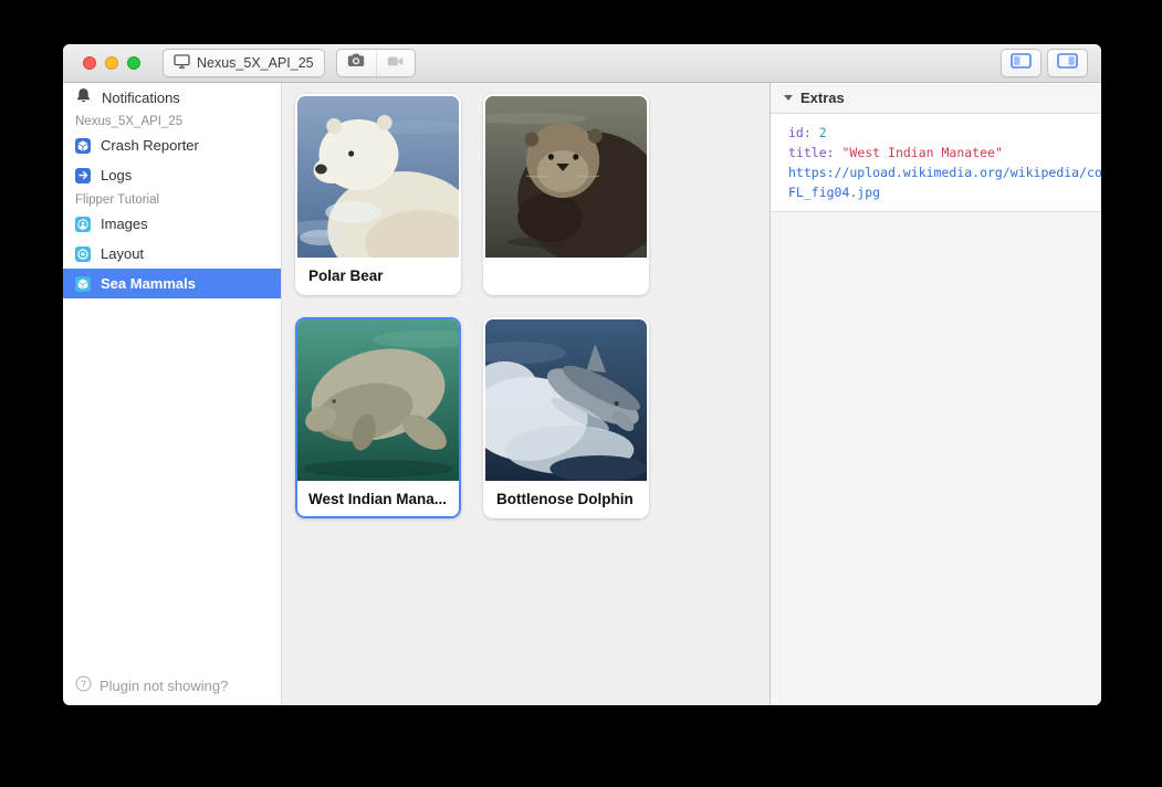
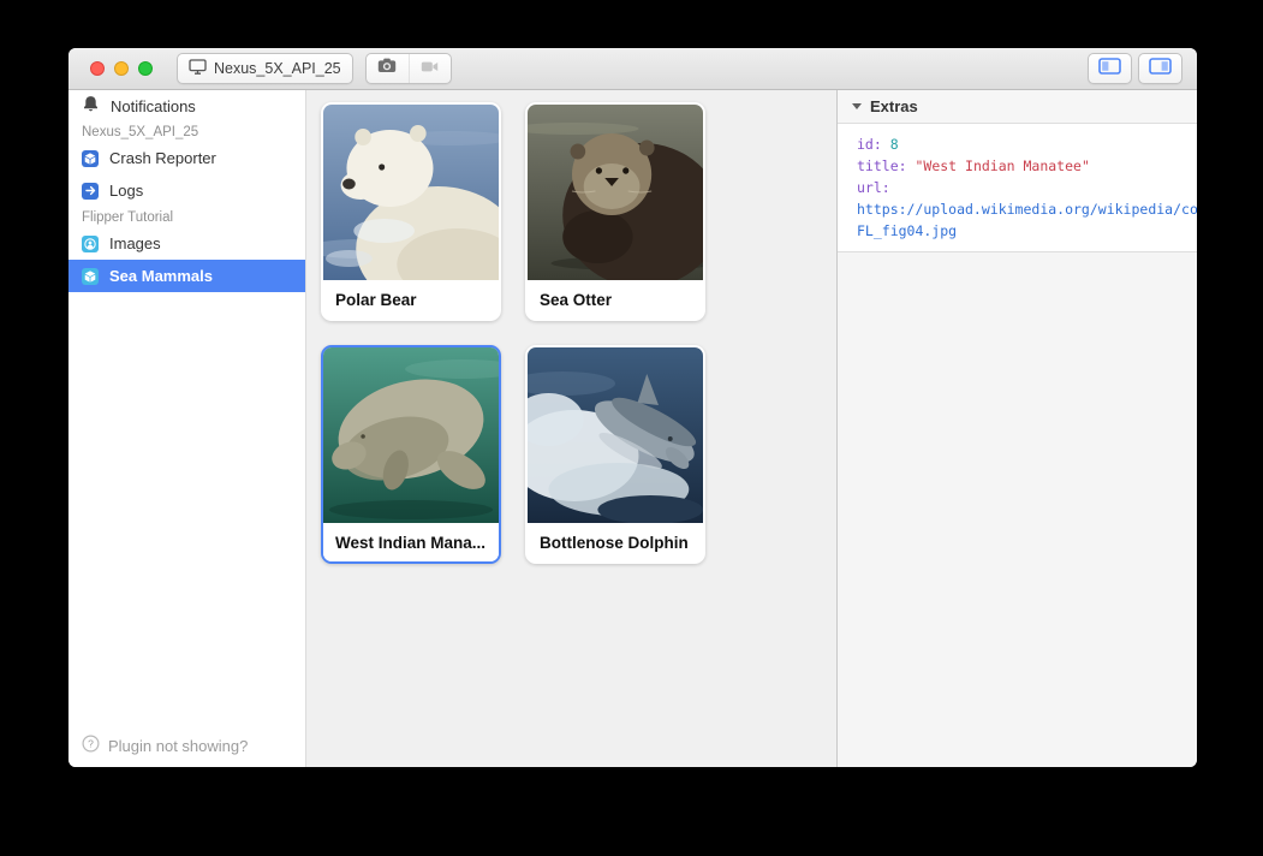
  Nexus_5X_API_25
  Notifications
  Nexus_5X_API_25
  Crash Reporter
  Logs
  Flipper Tutorial
  Images
- Layout
  Sea Mammals
  ?
  Plugin not showing?
  Polar Bear
+ Sea Otter
  West Indian Mana...
  Bottlenose Dolphin
  Extras
- id: 2
+ id: 8
  title: "West Indian Manatee"
+ url:
  https://upload.wikimedia.org/wikipedia/co
  FL_fig04.jpg
